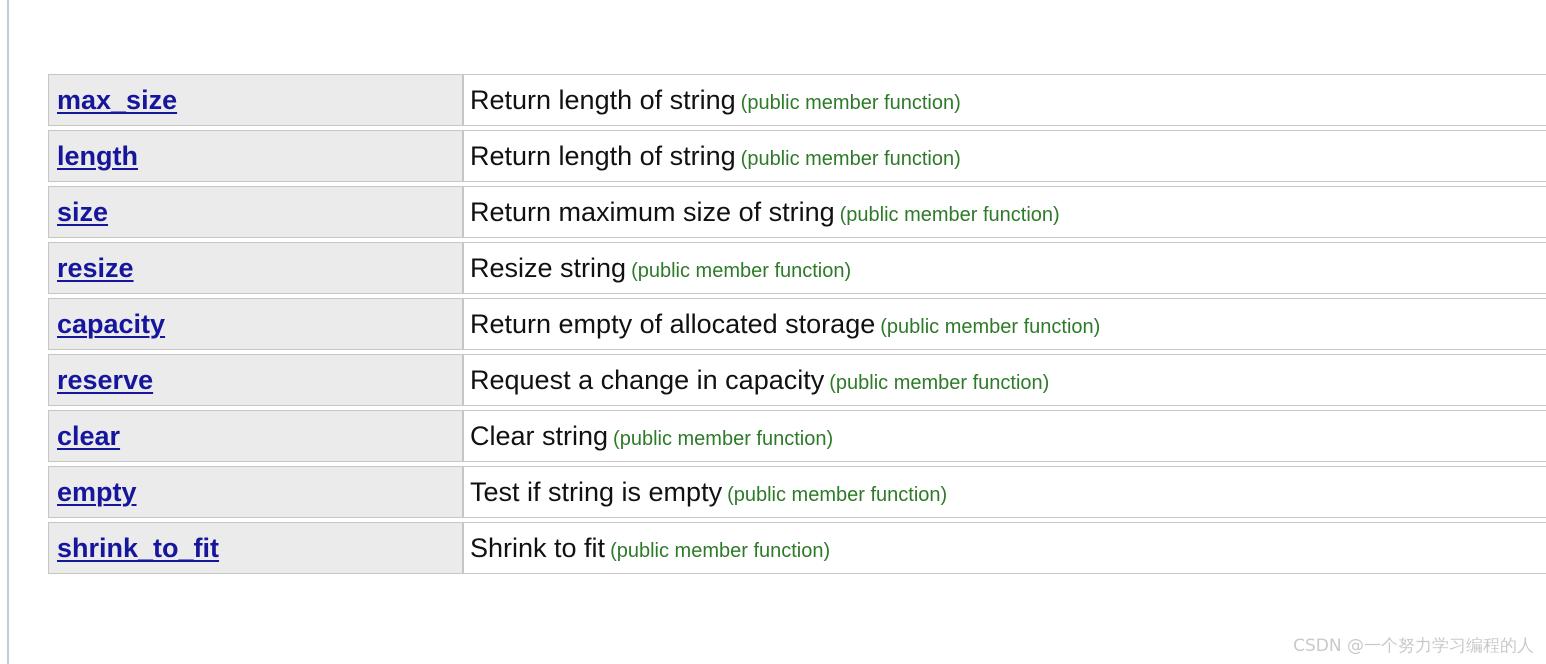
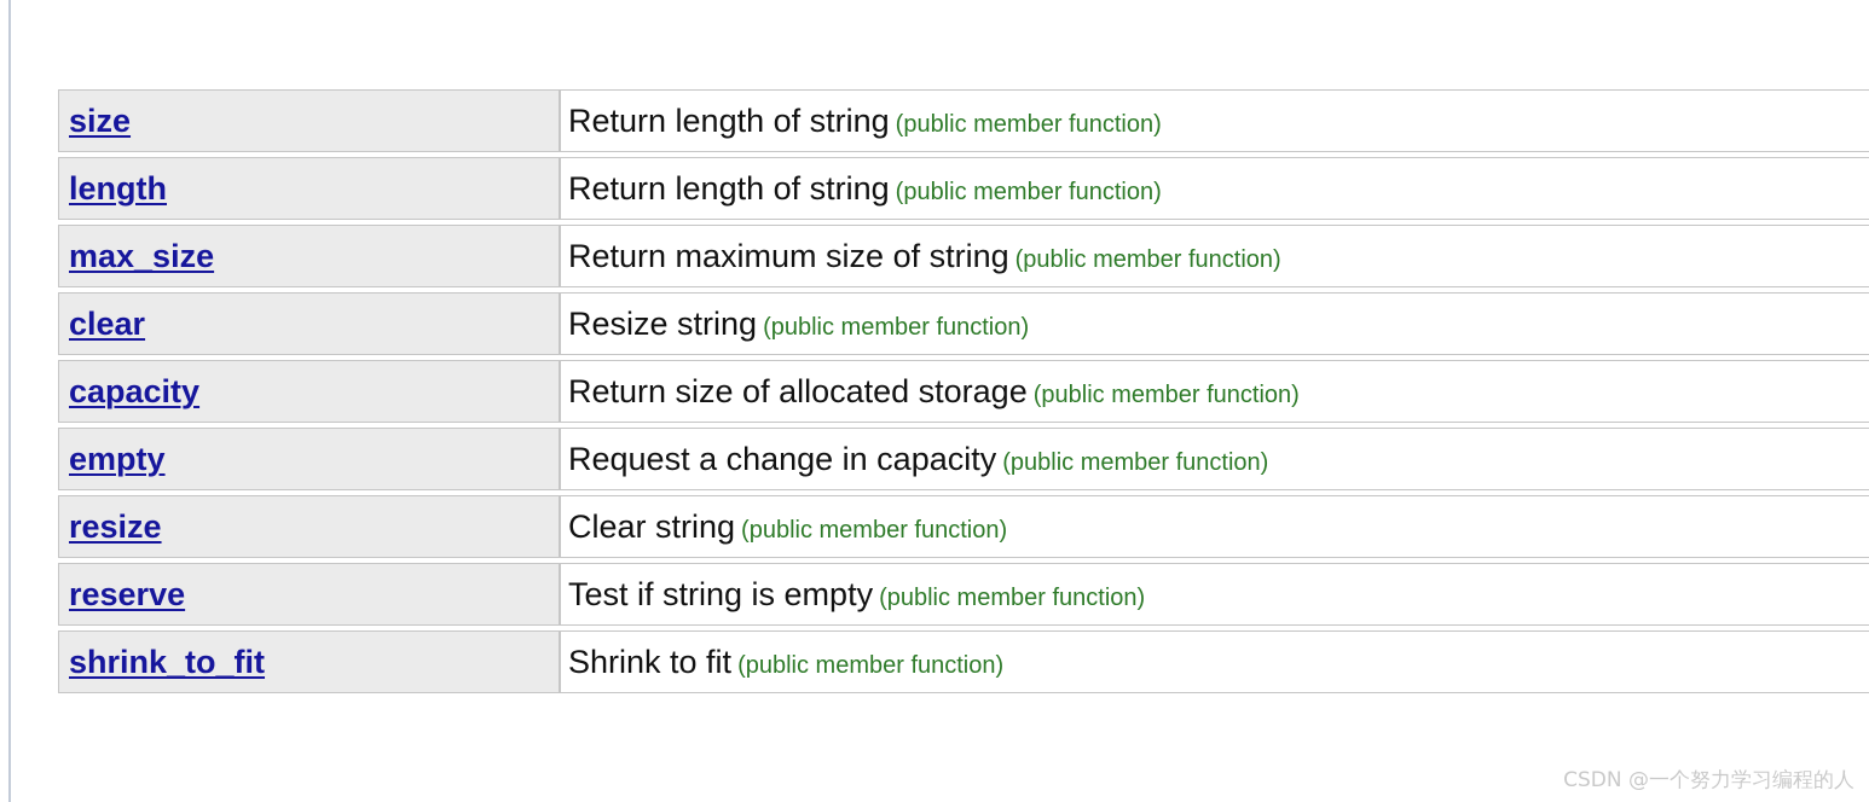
- max_size	Return length of string (public member function)
+ size	Return length of string (public member function)
  length	Return length of string (public member function)
- size	Return maximum size of string (public member function)
+ max_size	Return maximum size of string (public member function)
- resize	Resize string (public member function)
+ clear	Resize string (public member function)
- capacity	Return empty of allocated storage (public member function)
+ capacity	Return size of allocated storage (public member function)
- reserve	Request a change in capacity (public member function)
+ empty	Request a change in capacity (public member function)
- clear	Clear string (public member function)
+ resize	Clear string (public member function)
- empty	Test if string is empty (public member function)
+ reserve	Test if string is empty (public member function)
  shrink_to_fit	Shrink to fit (public member function)
  CSDN @一个努力学习编程的人
